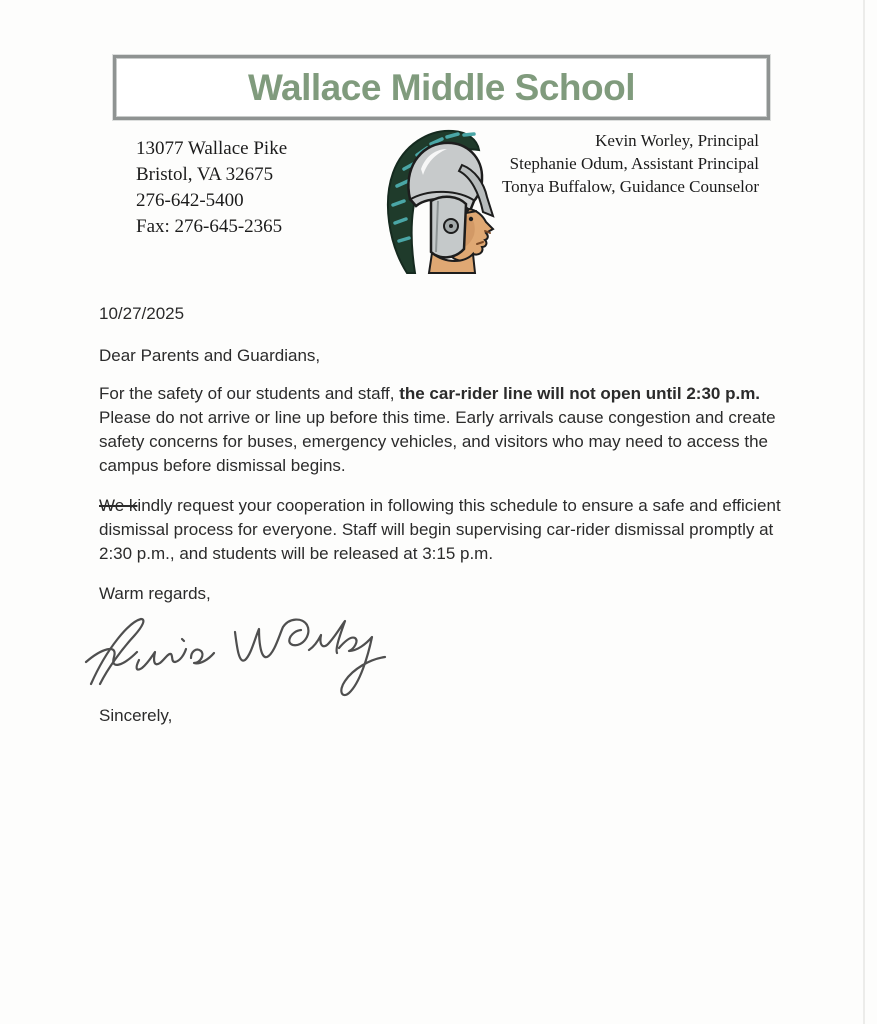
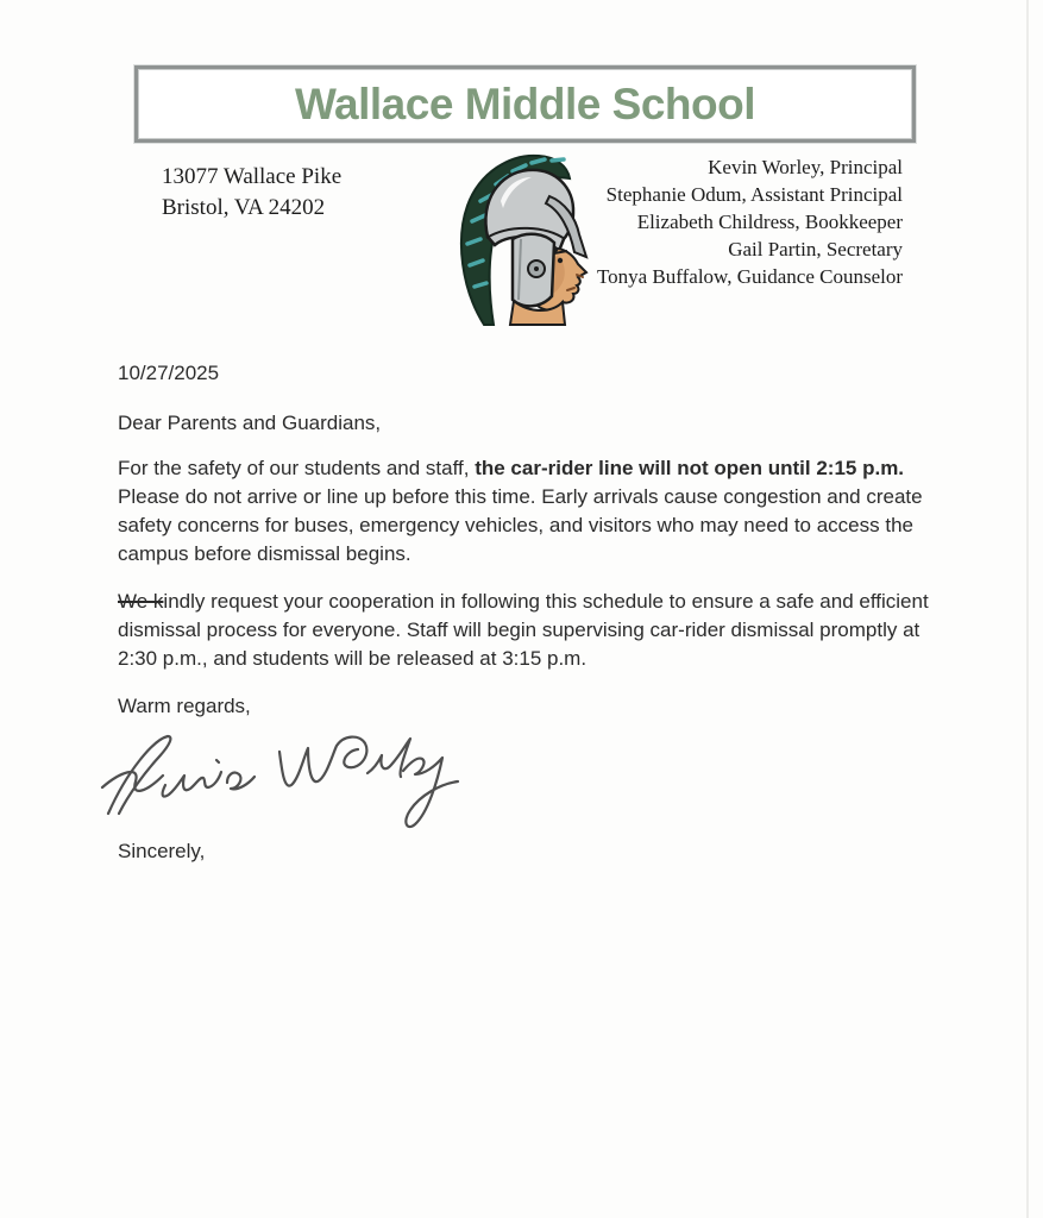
  Wallace Middle School
  13077 Wallace Pike
- Bristol, VA 32675
+ Bristol, VA 24202
- 276-642-5400
- Fax: 276-645-2365
  Kevin Worley, Principal
  Stephanie Odum, Assistant Principal
+ Elizabeth Childress, Bookkeeper
+ Gail Partin, Secretary
  Tonya Buffalow, Guidance Counselor
  10/27/2025
  Dear Parents and Guardians,
- For the safety of our students and staff, the car-rider line will not open until 2:30 p.m. Please do not arrive or line up before this time. Early arrivals cause congestion and create safety concerns for buses, emergency vehicles, and visitors who may need to access the campus before dismissal begins.
+ For the safety of our students and staff, the car-rider line will not open until 2:15 p.m. Please do not arrive or line up before this time. Early arrivals cause congestion and create safety concerns for buses, emergency vehicles, and visitors who may need to access the campus before dismissal begins.
  We kindly request your cooperation in following this schedule to ensure a safe and efficient dismissal process for everyone. Staff will begin supervising car-rider dismissal promptly at 2:30 p.m., and students will be released at 3:15 p.m.
  Warm regards,
  Sincerely,
